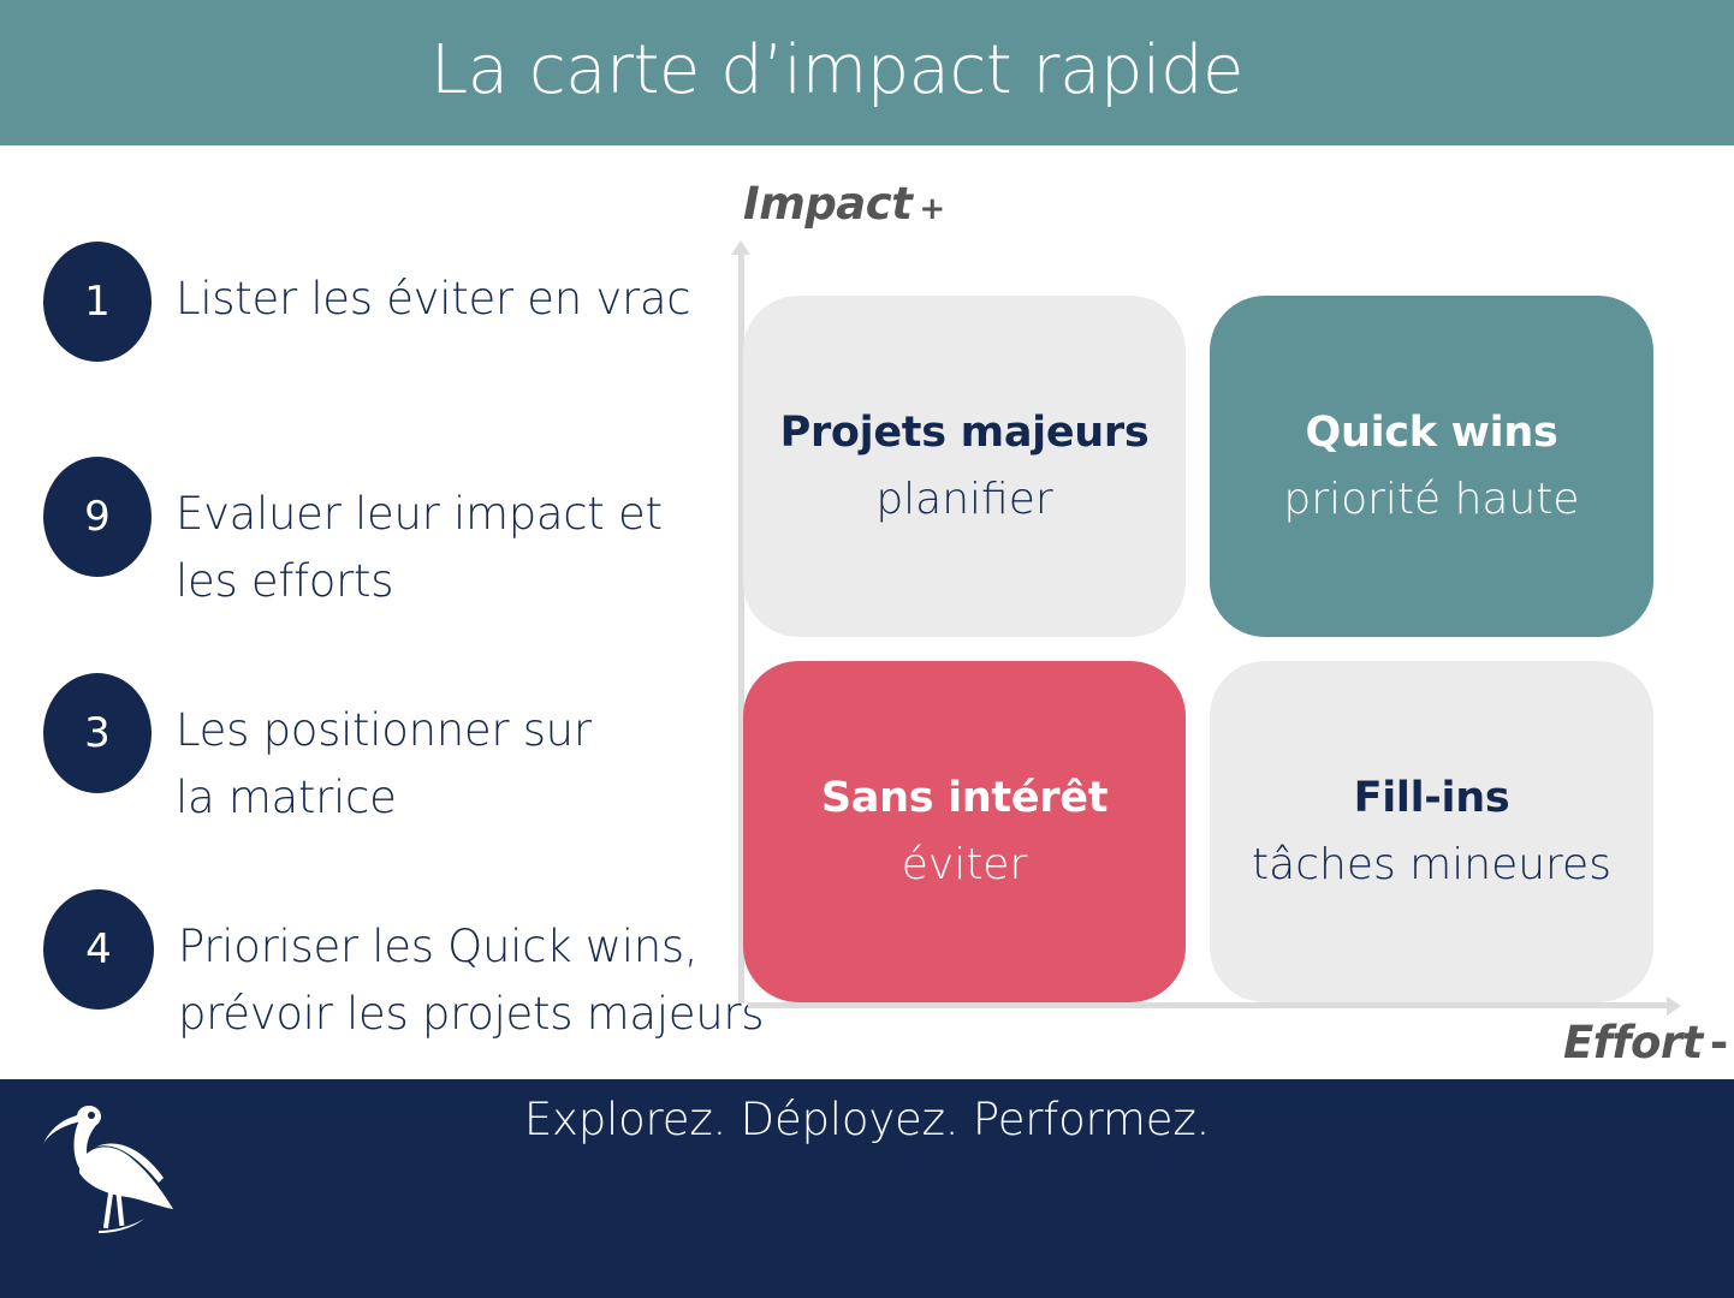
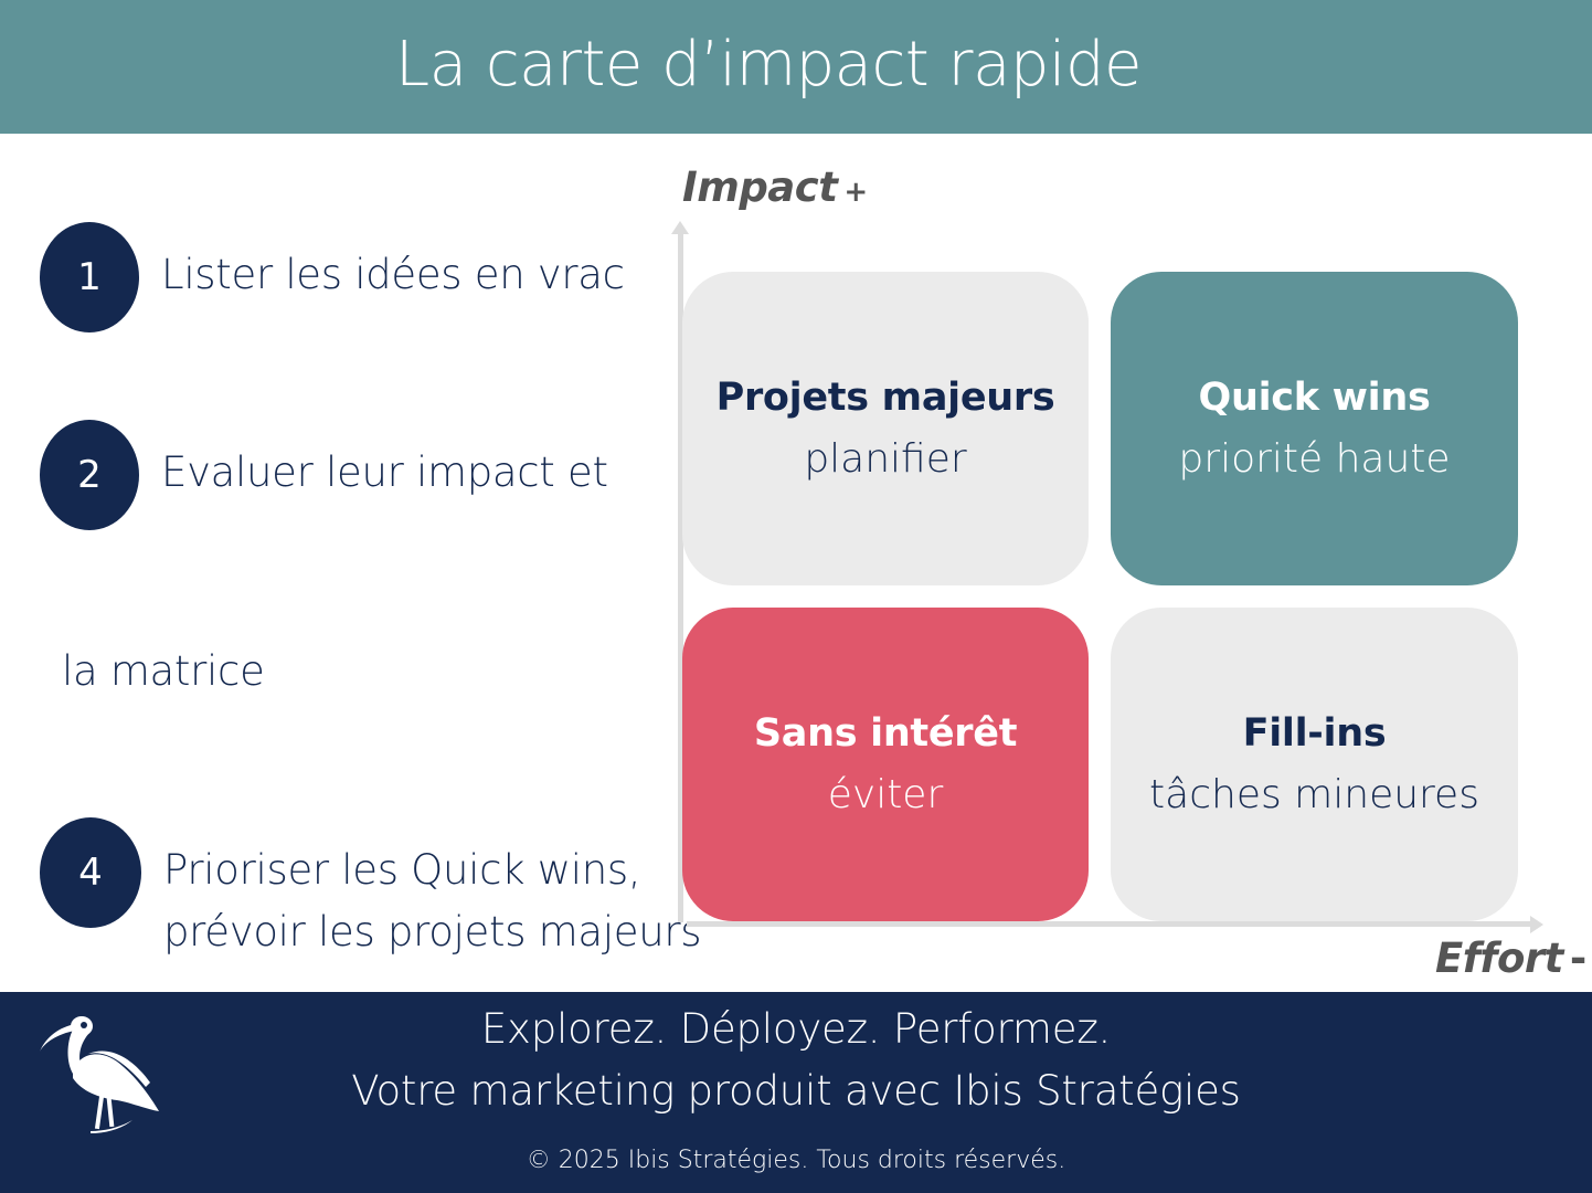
  La carte d’impact rapide
  1
- Lister les éviter en vrac
+ Lister les idées en vrac
- 9
+ 2
  Evaluer leur impact et
- les efforts
- 3
- Les positionner sur
  la matrice
  4
  Prioriser les Quick wins,
  prévoir les projets majeurs
  Impact +
  Effort -
  Projets majeurs
  planifier
  Quick wins
  priorité haute
  Sans intérêt
  éviter
  Fill-ins
  tâches mineures
  Explorez. Déployez. Performez.
+ Votre marketing produit avec Ibis Stratégies
+ © 2025 Ibis Stratégies. Tous droits réservés.
